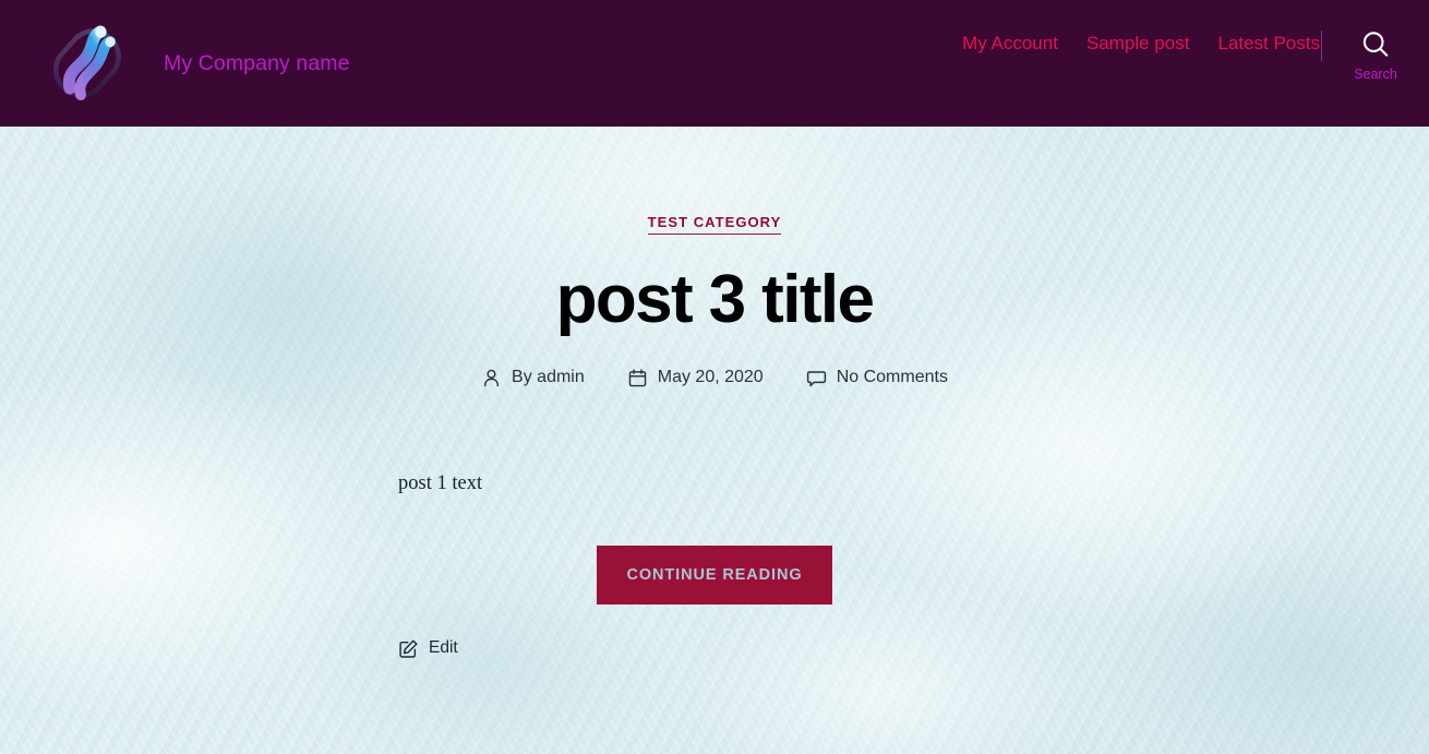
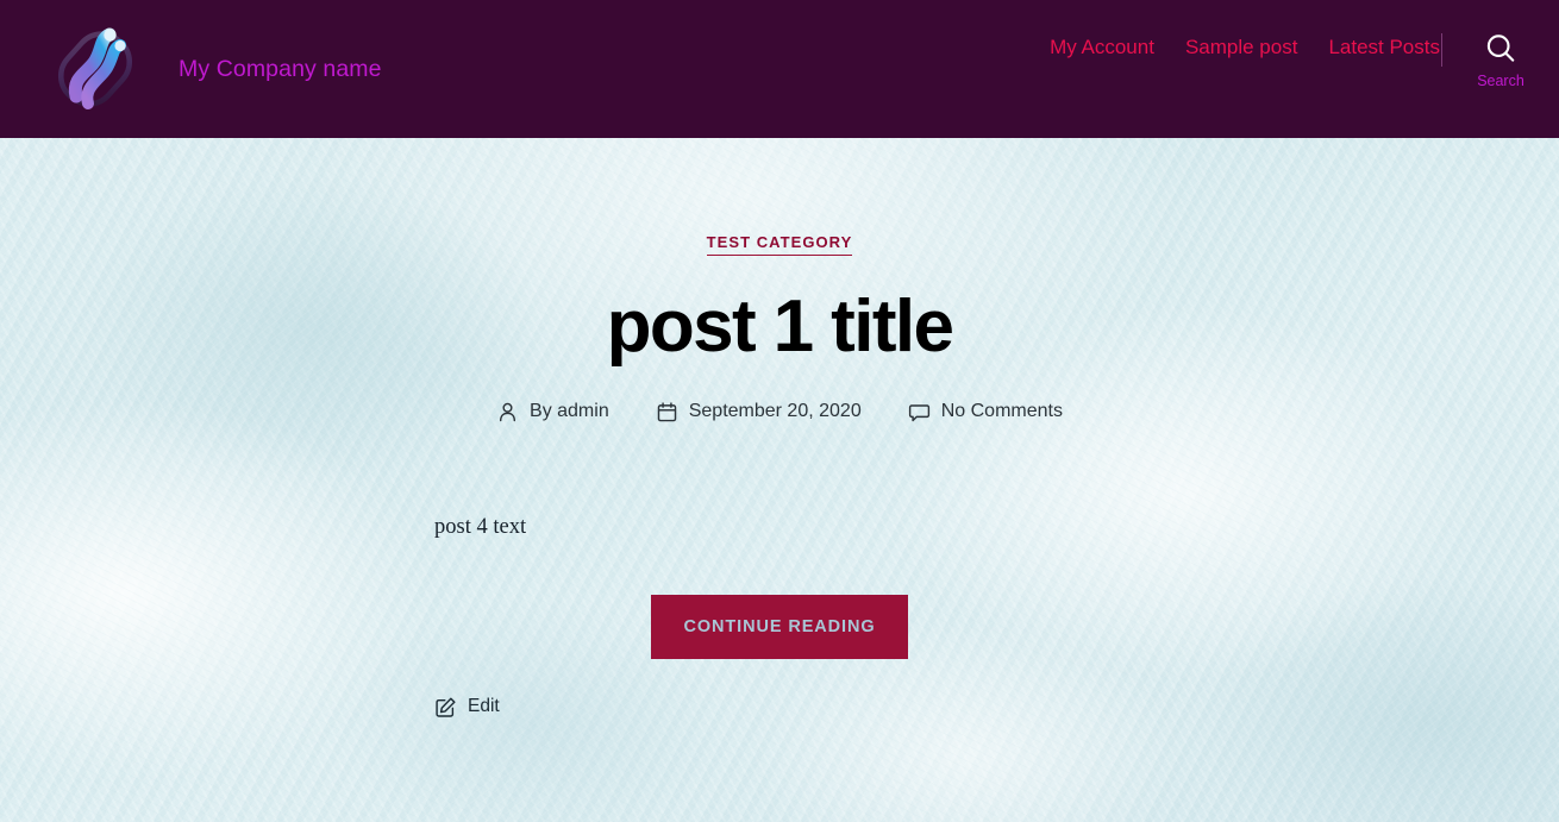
  My Company name
  My Account
  Sample post
  Latest Posts
  Search
  TEST CATEGORY
- post 3 title
+ post 1 title
  By admin
- May 20, 2020
+ September 20, 2020
  No Comments
- post 1 text
+ post 4 text
  CONTINUE READING
  Edit
